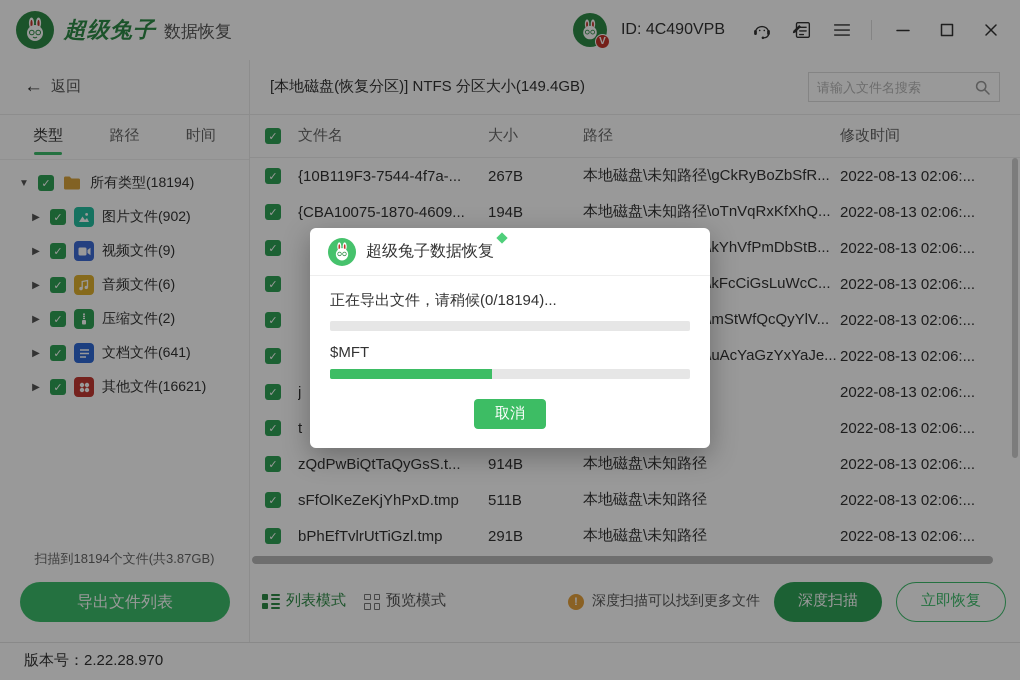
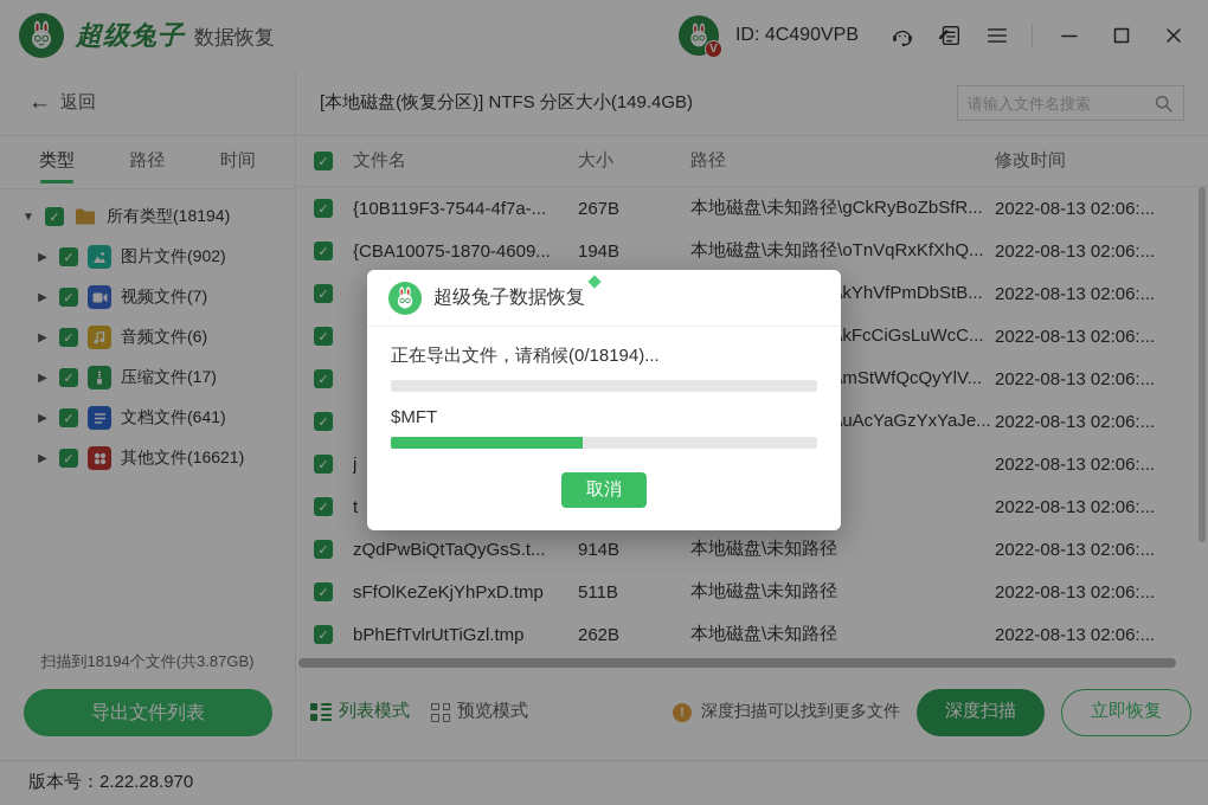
  超级兔子
  数据恢复
  V
  ID: 4C490VPB
  ←
  返回
  [本地磁盘(恢复分区)] NTFS 分区大小(149.4GB)
  请输入文件名搜索
  类型
  路径
  时间
  ▼
  ✓
  所有类型(18194)
  ▶
  ✓
  图片文件(902)
  ▶
  ✓
- 视频文件(9)
+ 视频文件(7)
  ▶
  ✓
  音频文件(6)
  ▶
  ✓
- 压缩文件(2)
+ 压缩文件(17)
  ▶
  ✓
  文档文件(641)
  ▶
  ✓
  其他文件(16621)
  扫描到18194个文件(共3.87GB)
  导出文件列表
  ✓
  文件名
  大小
  路径
  修改时间
  ✓
  {10B119F3-7544-4f7a-...
  267B
  本地磁盘\未知路径\gCkRyBoZbSfR...
  2022-08-13 02:06:...
  ✓
  {CBA10075-1870-4609...
  194B
  本地磁盘\未知路径\oTnVqRxKfXhQ...
  2022-08-13 02:06:...
  ✓
  2022-08-13 02:06:...
  ✓
  2022-08-13 02:06:...
  ✓
  2022-08-13 02:06:...
  ✓
  2022-08-13 02:06:...
  ✓
  j
  2022-08-13 02:06:...
  ✓
  t
  2022-08-13 02:06:...
  ✓
  zQdPwBiQtTaQyGsS.t...
  914B
  本地磁盘\未知路径
  2022-08-13 02:06:...
  ✓
  sFfOlKeZeKjYhPxD.tmp
  511B
  本地磁盘\未知路径
  2022-08-13 02:06:...
  ✓
  bPhEfTvlrUtTiGzl.tmp
- 291B
+ 262B
  本地磁盘\未知路径
  2022-08-13 02:06:...
  列表模式
  预览模式
  !
  深度扫描可以找到更多文件
  深度扫描
  立即恢复
  版本号：2.22.28.970
  超级兔子数据恢复
  正在导出文件，请稍候(0/18194)...
  $MFT
  取消
